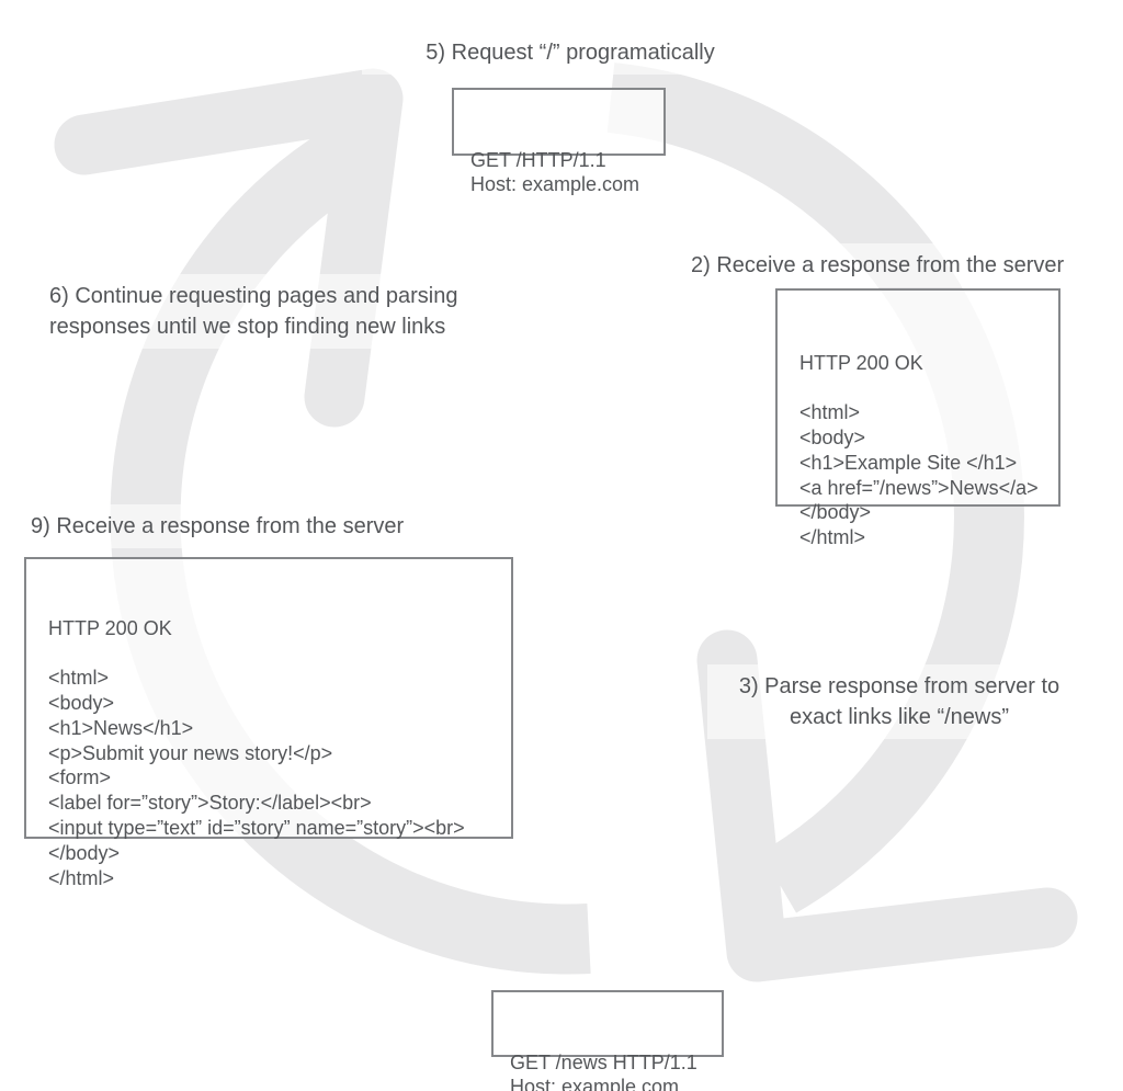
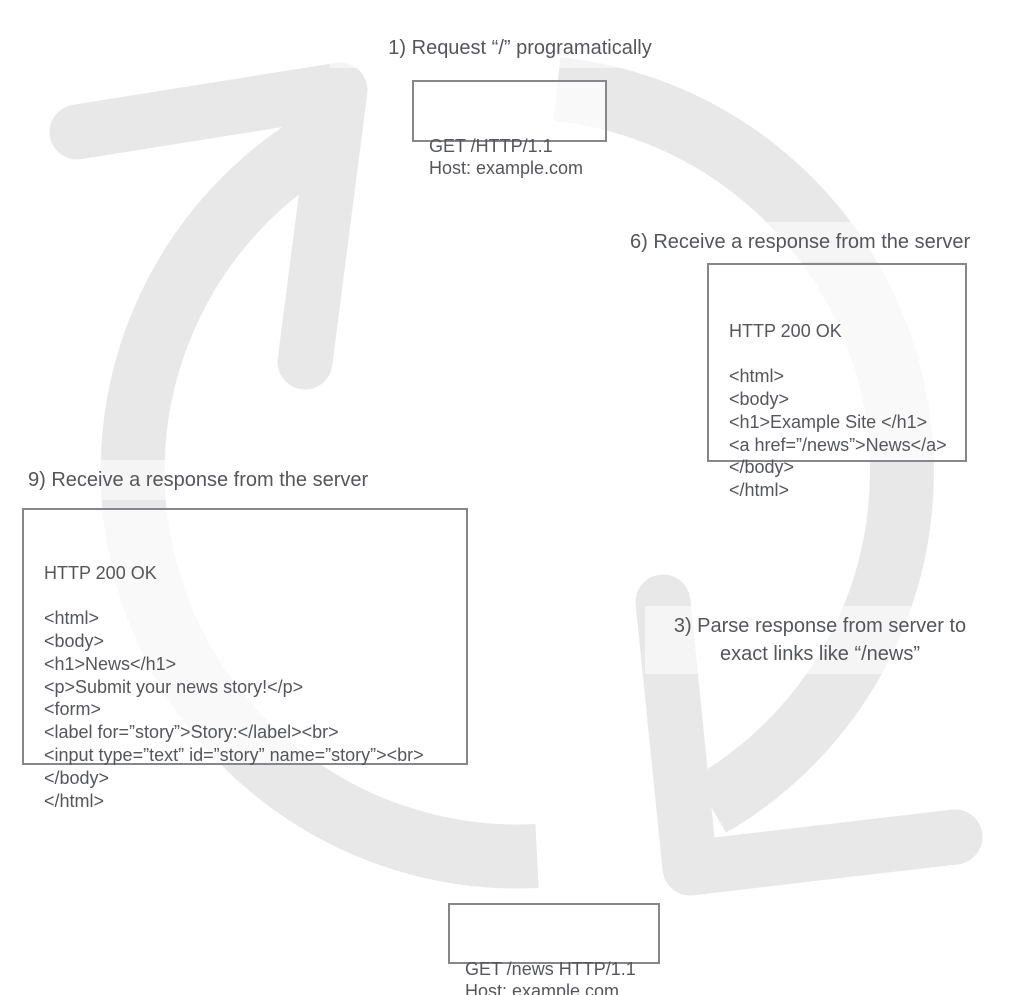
- 5) Request “/” programatically
+ 1) Request “/” programatically
  GET /HTTP/1.1
  Host: example.com
- 2) Receive a response from the server
+ 6) Receive a response from the server
  HTTP 200 OK
  <html>
  <body>
  <h1>Example Site </h1>
  <a href=”/news”>News</a>
  </body>
  </html>
  3) Parse response from server to
  exact links like “/news”
  GET /news HTTP/1.1
  Host: example.com
  9) Receive a response from the server
  HTTP 200 OK
  <html>
  <body>
  <h1>News</h1>
  <p>Submit your news story!</p>
  <form>
  <label for=”story”>Story:</label><br>
  <input type=”text” id=”story” name=”story”><br>
  </body>
  </html>
- 6) Continue requesting pages and parsing
- responses until we stop finding new links
